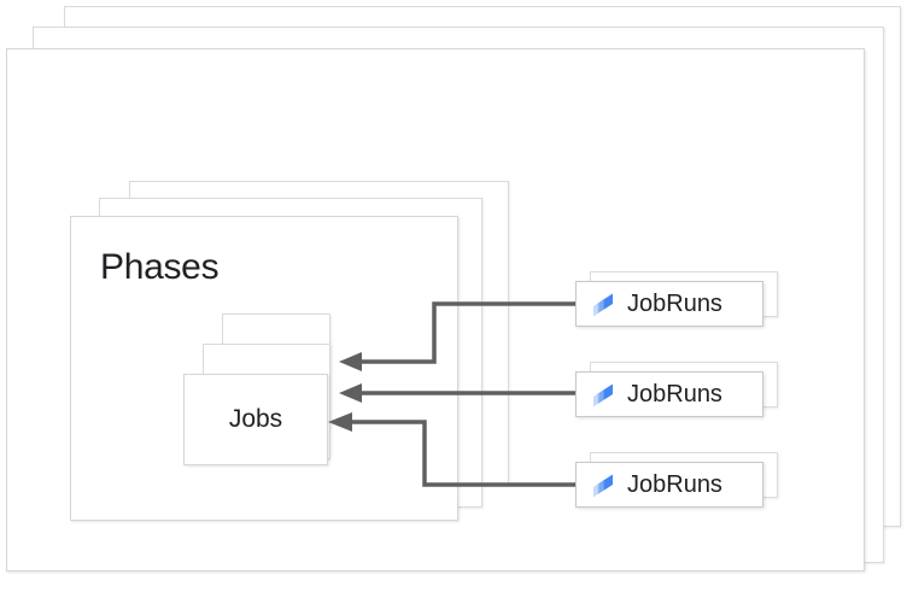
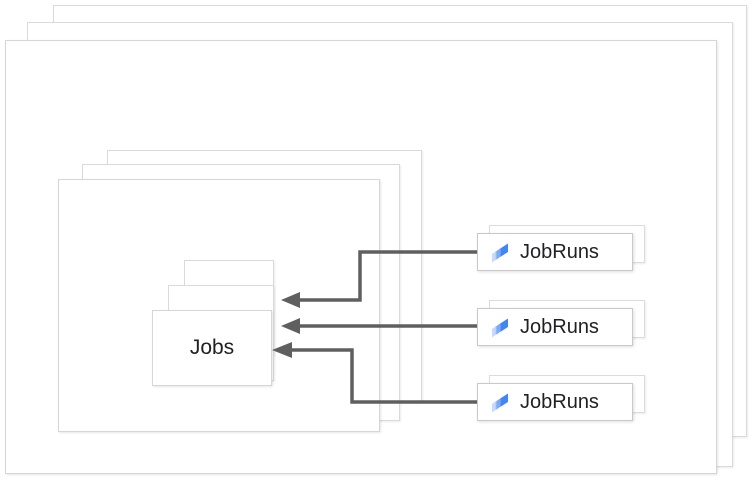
- Phases
  Jobs
  JobRuns
  JobRuns
  JobRuns
